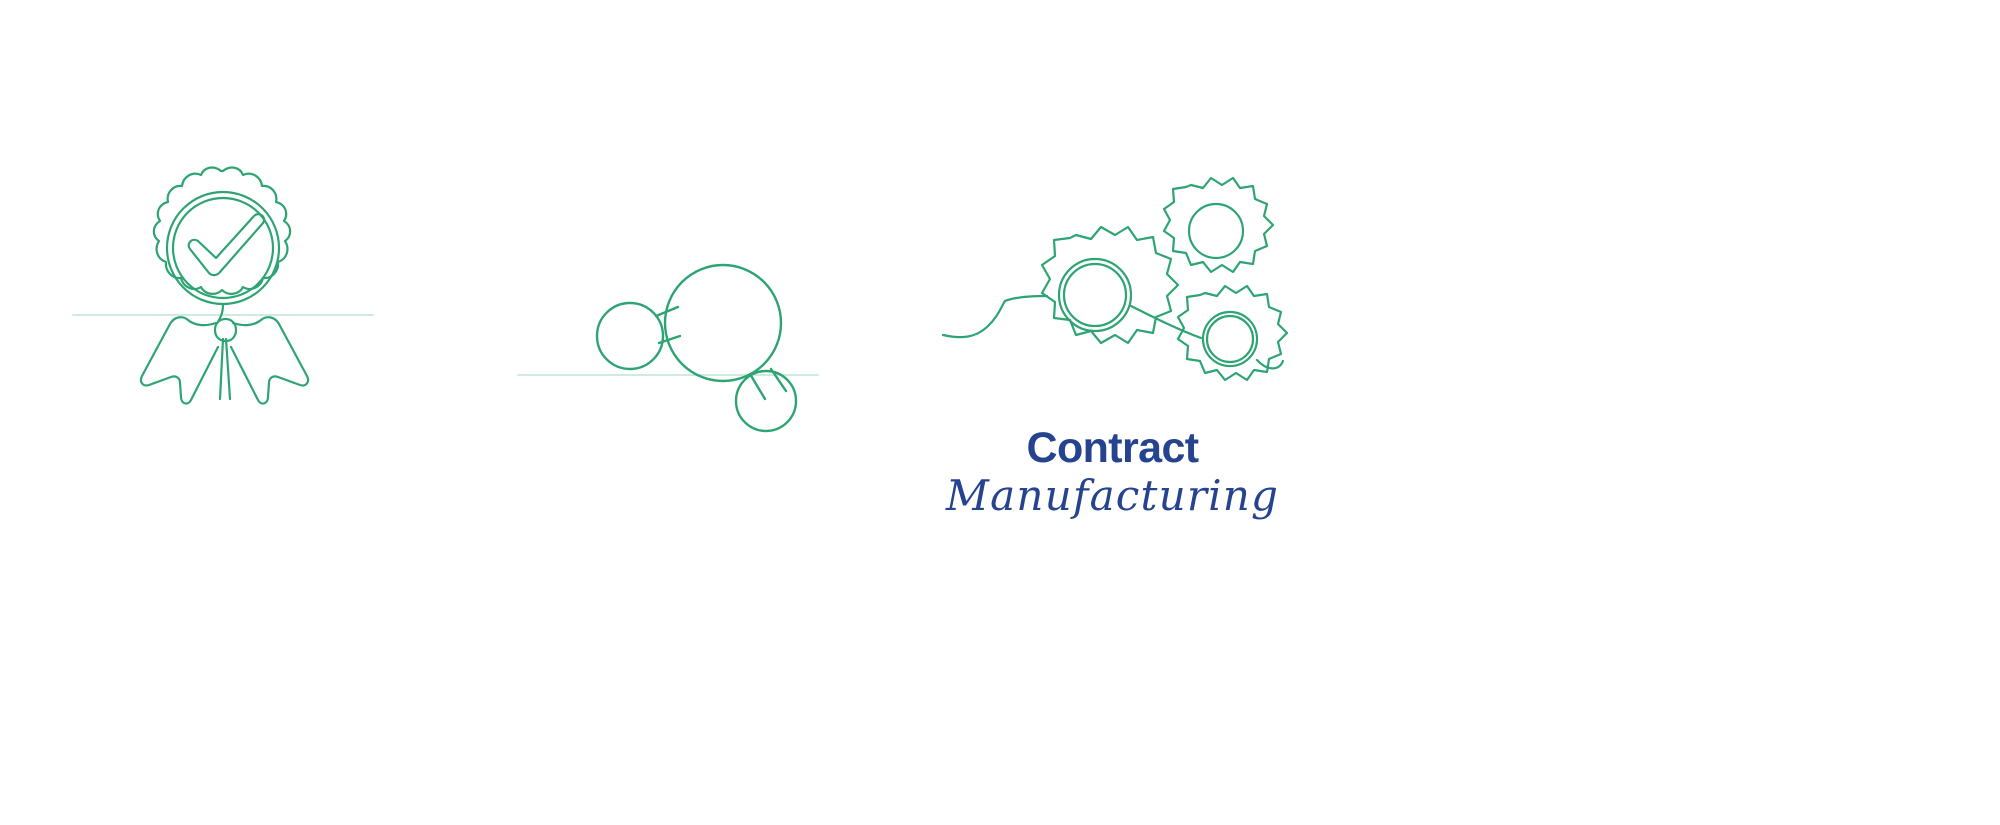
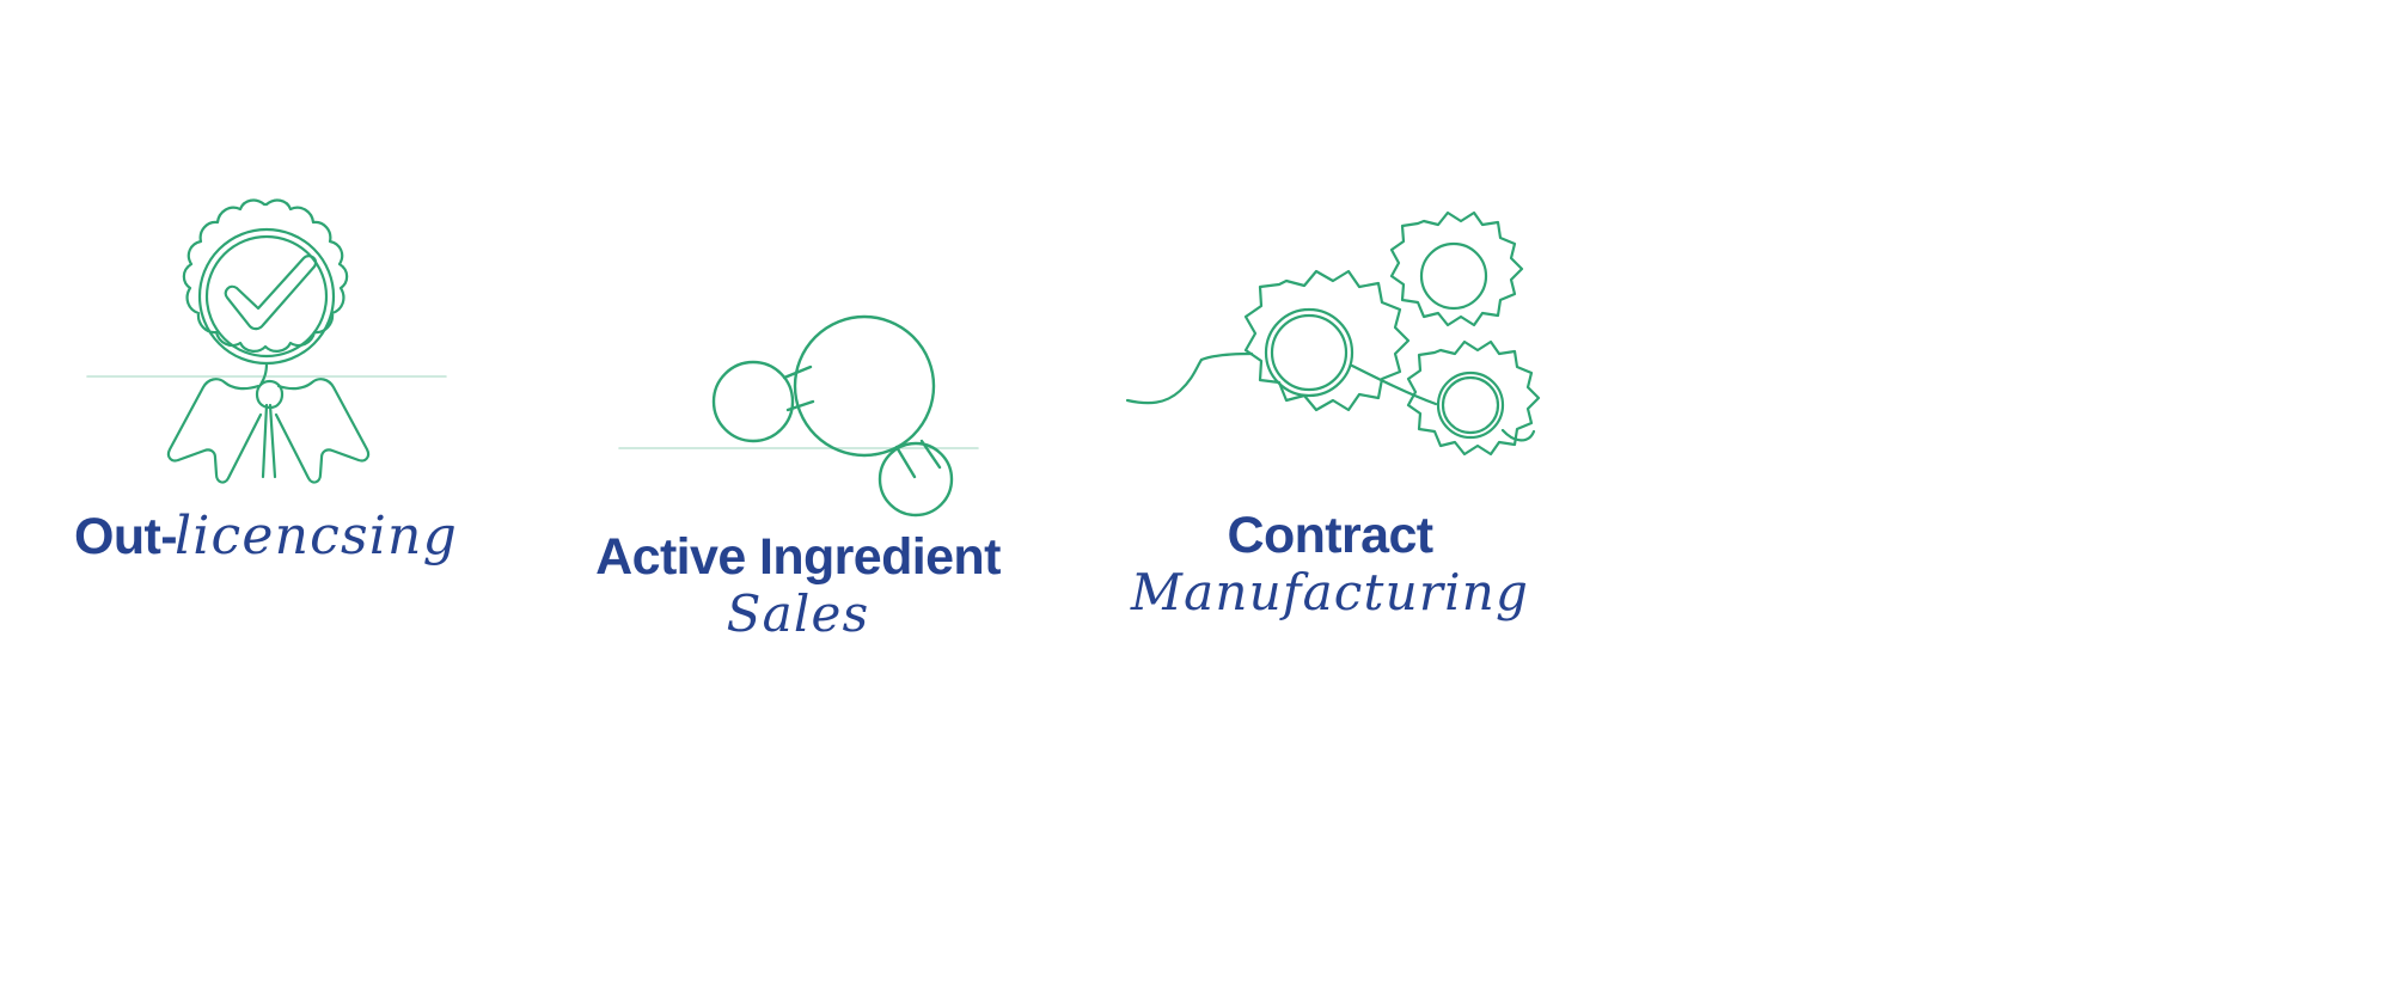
+ Out-licencsing
+ Active Ingredient
+ Sales
  Contract
  Manufacturing
